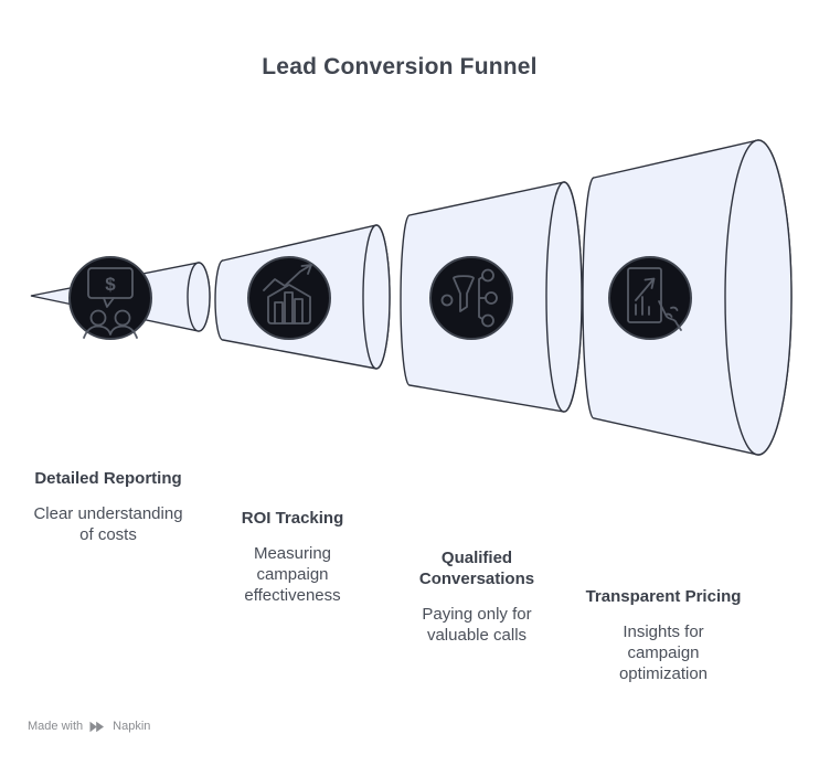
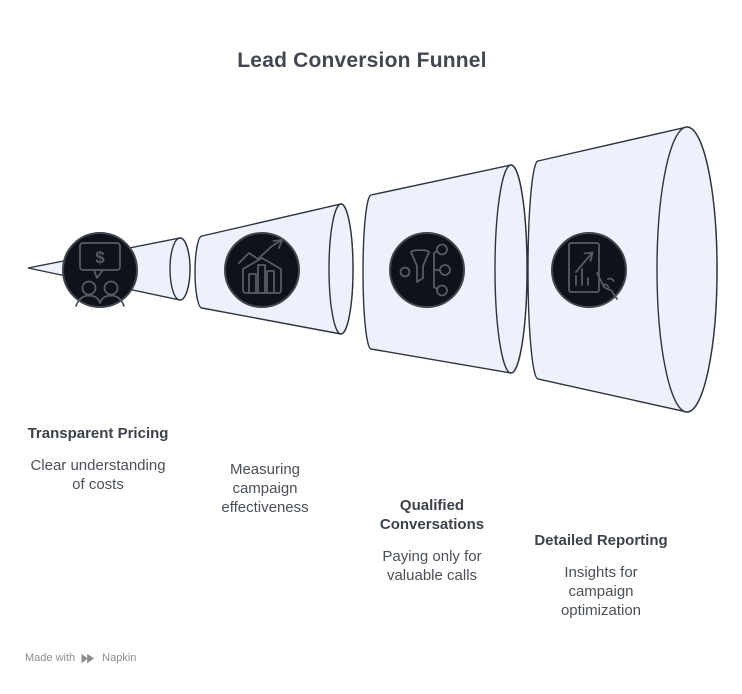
  Lead Conversion Funnel
  $
- Detailed Reporting
+ Transparent Pricing
  Clear understanding
  of costs
- ROI Tracking
  Measuring
  campaign
  effectiveness
  Qualified
  Conversations
  Paying only for
  valuable calls
- Transparent Pricing
+ Detailed Reporting
  Insights for
  campaign
  optimization
  Made with
  Napkin
